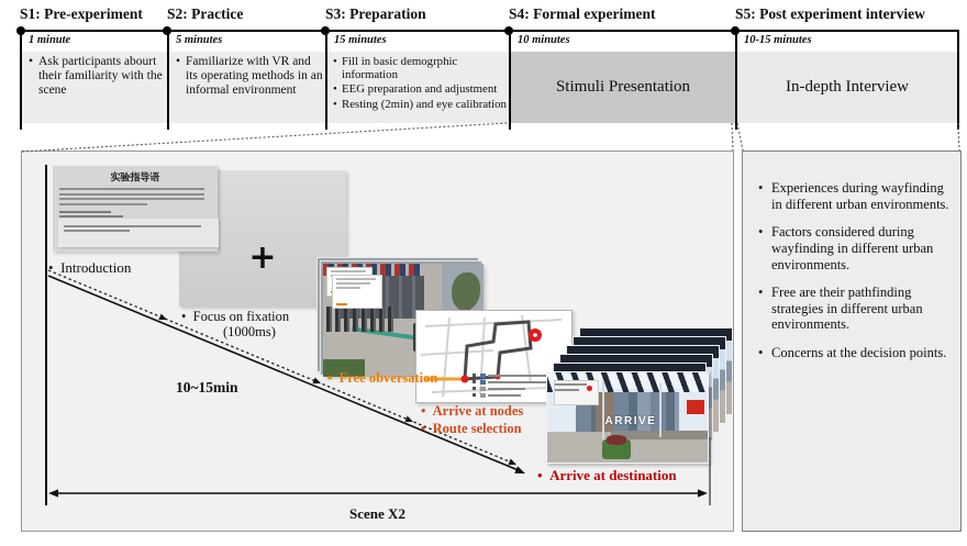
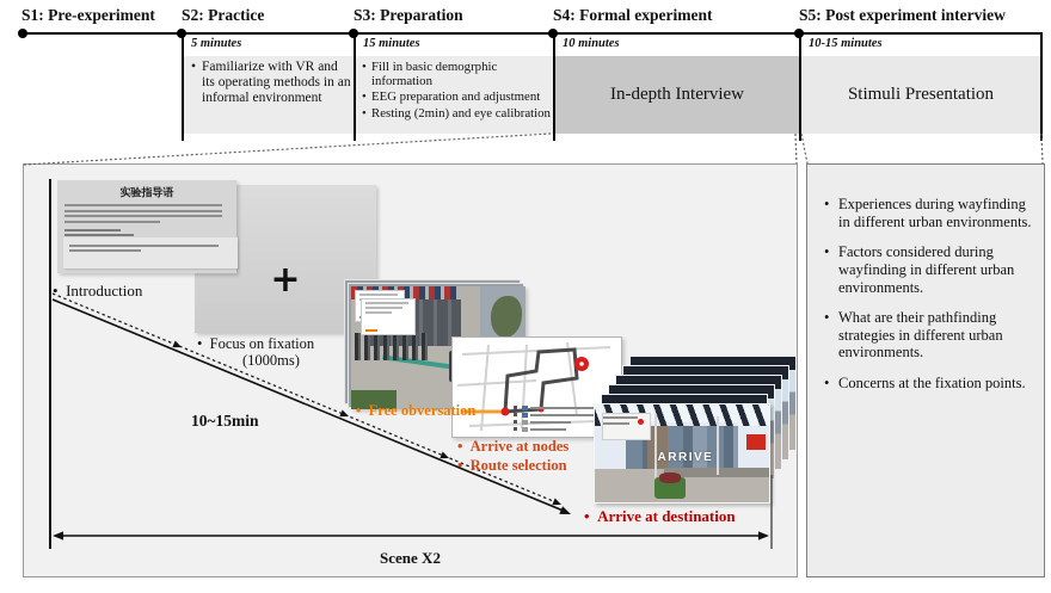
  S1: Pre-experiment
  S2: Practice
  S3: Preparation
  S4: Formal experiment
  S5: Post experiment interview
- 1 minute
- Ask participants abourt their familiarity with the scene
  5 minutes
  Familiarize with VR and its operating methods in an informal environment
  15 minutes
  Fill in basic demogrphic information
  EEG preparation and adjustment
  Resting (2min) and eye calibration
  10 minutes
- Stimuli Presentation
+ In-depth Interview
  10-15 minutes
- In-depth Interview
+ Stimuli Presentation
  实验指导语
  +
  ARRIVE
  Introduction
  Focus on fixation
  (1000ms)
  10~15min
  Free obversation
  Arrive at nodes
  Route selection
  Arrive at destination
  Scene X2
  Experiences during wayfinding in different urban environments.
  Factors considered during wayfinding in different urban environments.
- Free are their pathfinding strategies in different urban environments.
+ What are their pathfinding strategies in different urban environments.
- Concerns at the decision points.
+ Concerns at the fixation points.
